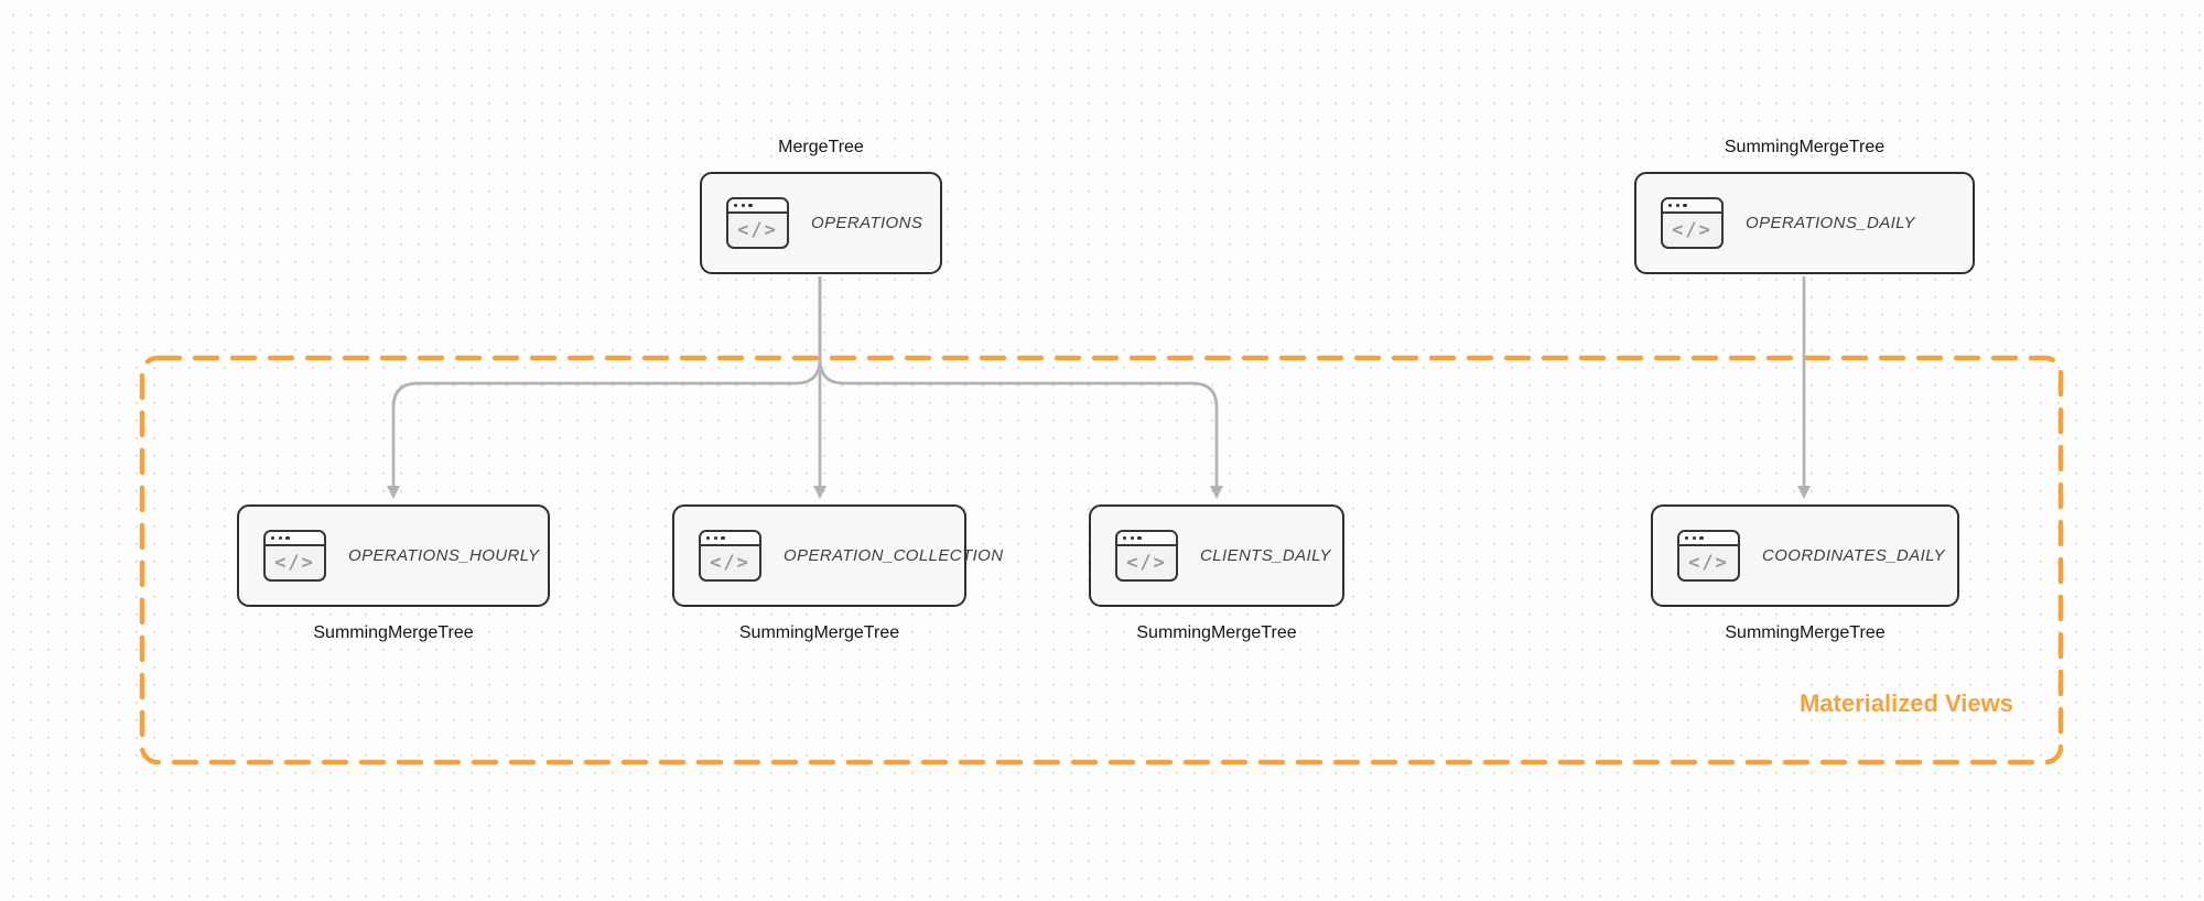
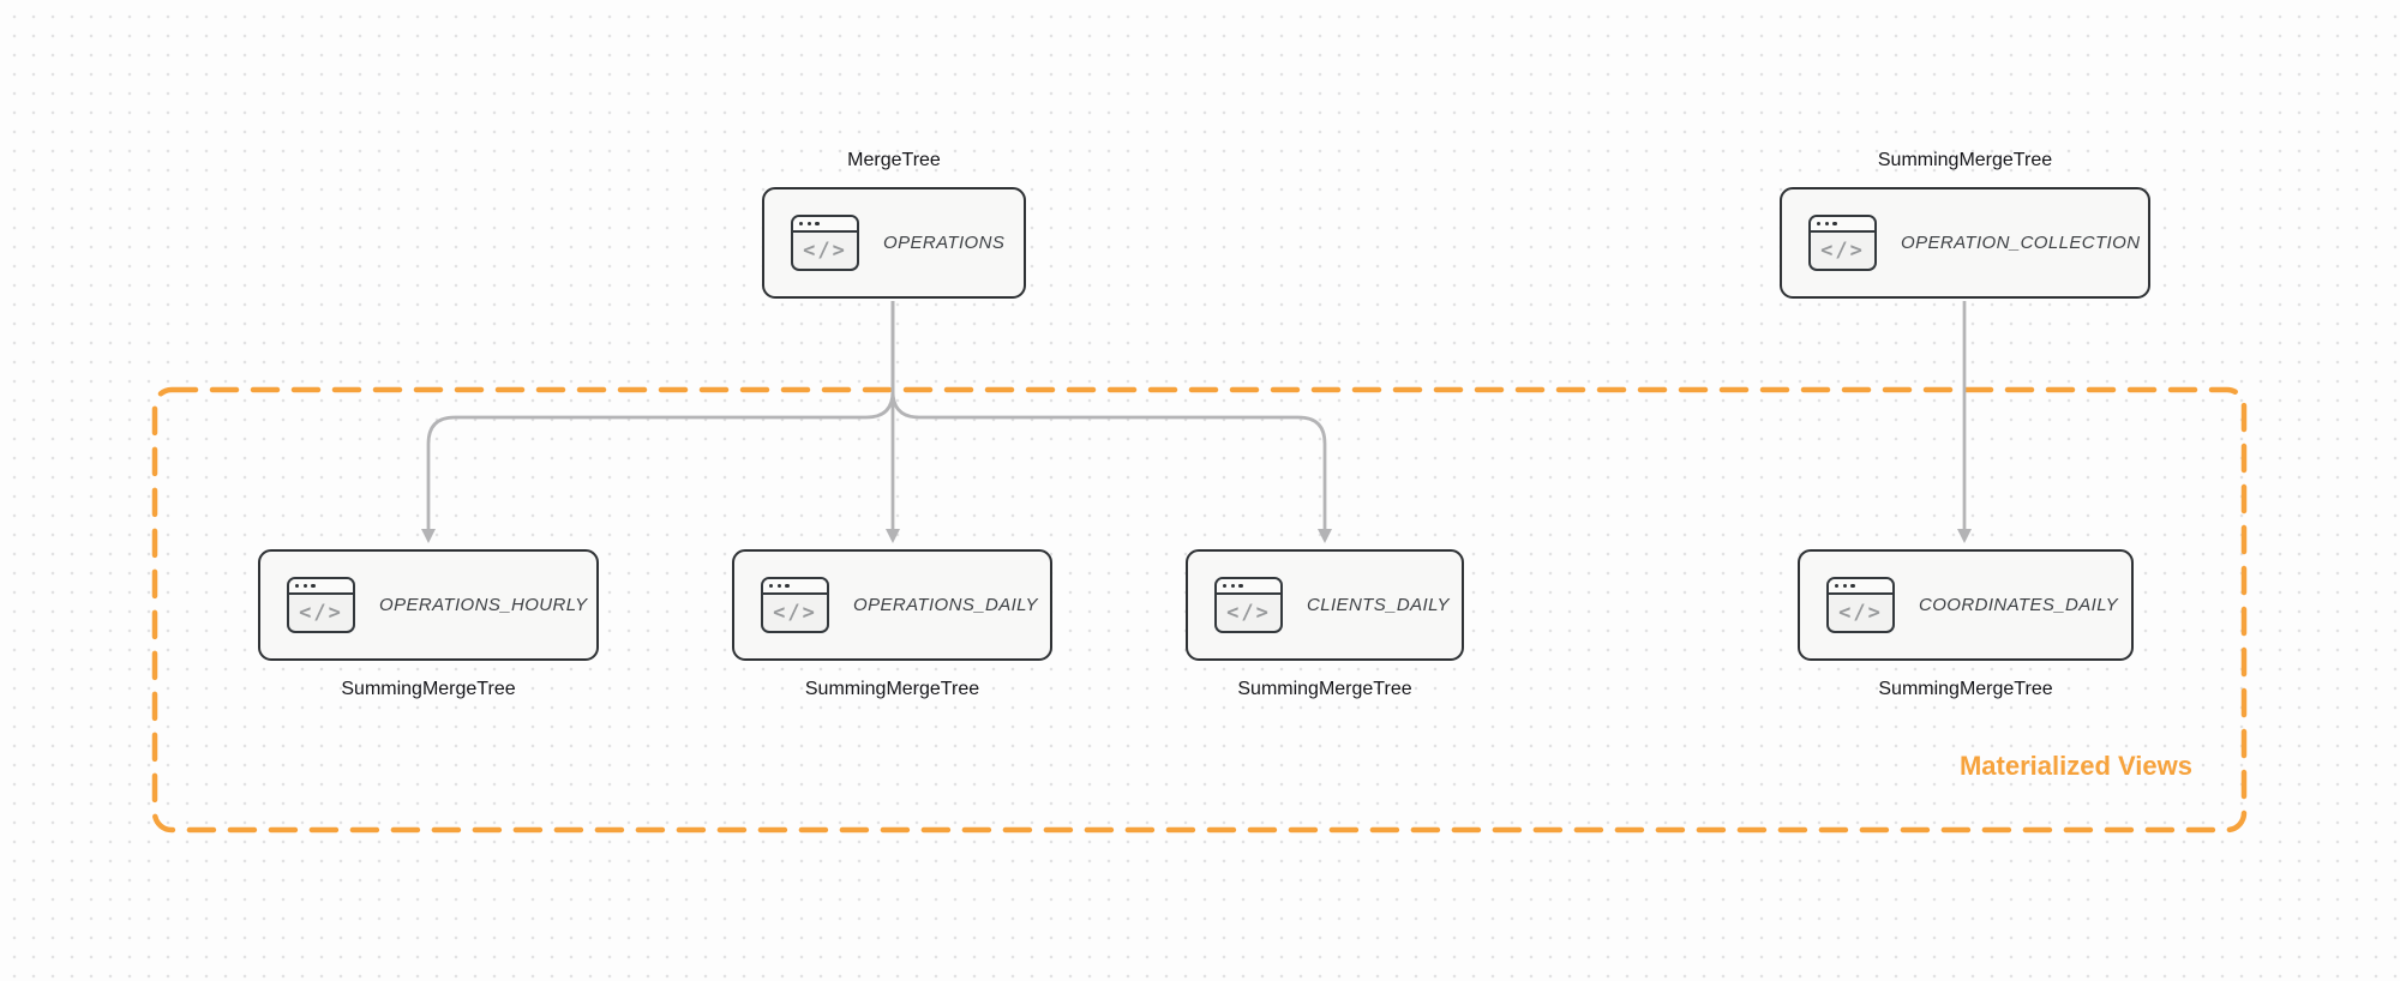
  MergeTree
  </>
  OPERATIONS
  SummingMergeTree
  </>
- OPERATIONS_DAILY
+ OPERATION_COLLECTION
  </>
  OPERATIONS_HOURLY
  SummingMergeTree
  </>
- OPERATION_COLLECTION
+ OPERATIONS_DAILY
  SummingMergeTree
  </>
  CLIENTS_DAILY
  SummingMergeTree
  </>
  COORDINATES_DAILY
  SummingMergeTree
  Materialized Views
